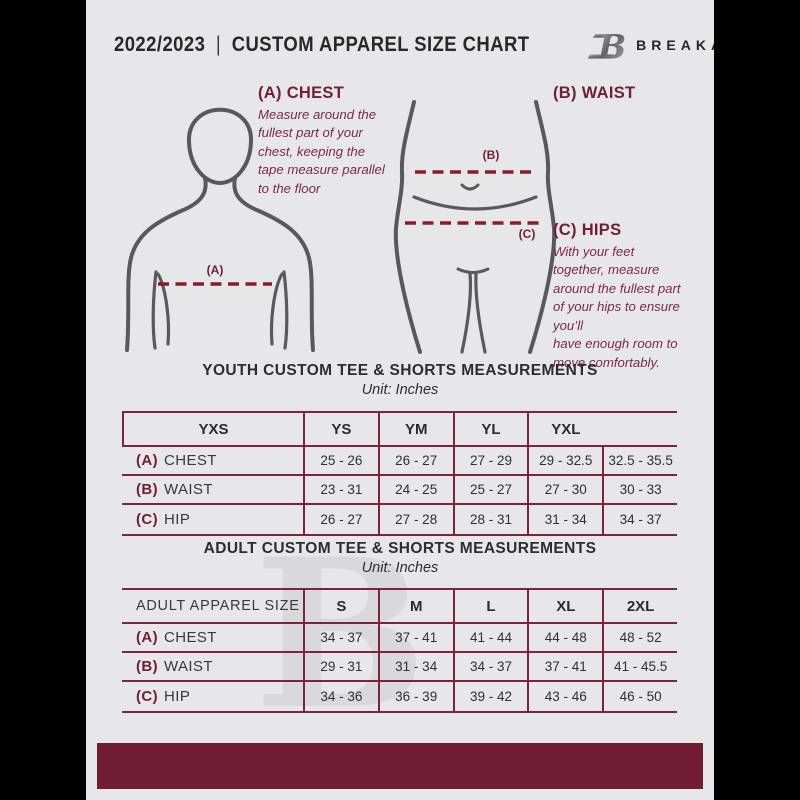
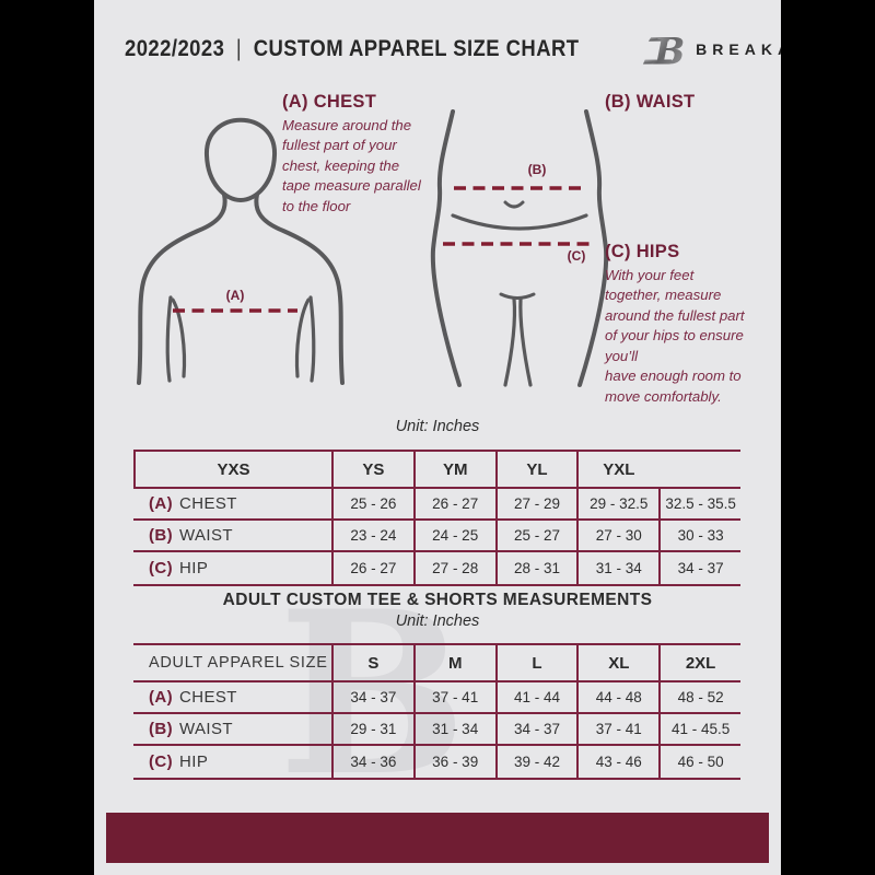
  B
  2022/2023
  |
  CUSTOM APPAREL SIZE CHART
  B
  (A)
  (B)
  (C)
  (A) CHEST
  Measure around the
  fullest part of your
  chest, keeping the
  tape measure parallel
  to the floor
  (B) WAIST
  (C) HIPS
  With your feet
  together, measure
  around the fullest part
  of your hips to ensure
  you’ll
  have enough room to
  move comfortably.
- YOUTH CUSTOM TEE & SHORTS MEASUREMENTS
  Unit: Inches
  YXS
  YS
  YM
  YL
  YXL
  (A)
  CHEST
  25 - 26
  26 - 27
  27 - 29
  29 - 32.5
  32.5 - 35.5
  (B)
  WAIST
- 23 - 31
+ 23 - 24
  24 - 25
  25 - 27
  27 - 30
  30 - 33
  (C)
  HIP
  26 - 27
  27 - 28
  28 - 31
  31 - 34
  34 - 37
  ADULT CUSTOM TEE & SHORTS MEASUREMENTS
  Unit: Inches
  ADULT APPAREL SIZE
  S
  M
  L
  XL
  2XL
  (A)
  CHEST
  34 - 37
  37 - 41
  41 - 44
  44 - 48
  48 - 52
  (B)
  WAIST
  29 - 31
  31 - 34
  34 - 37
  37 - 41
  41 - 45.5
  (C)
  HIP
  34 - 36
  36 - 39
  39 - 42
  43 - 46
  46 - 50
